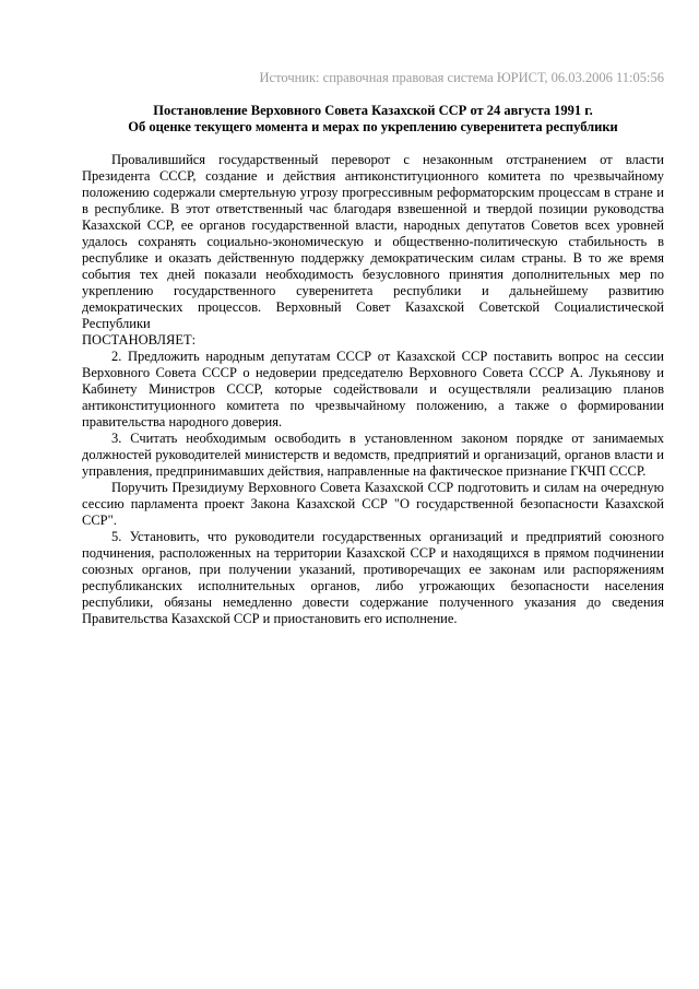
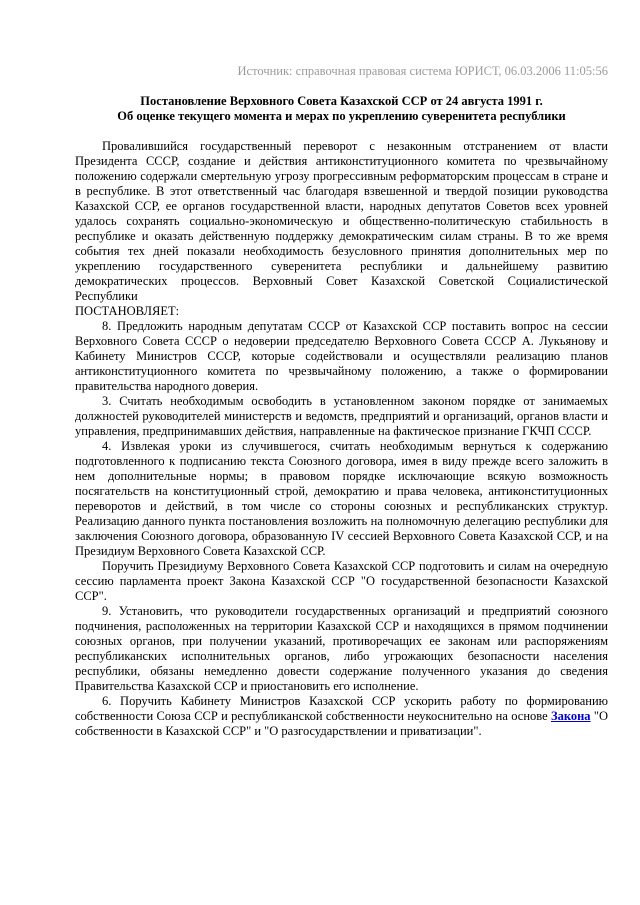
  Источник: справочная правовая система ЮРИСТ, 06.03.2006 11:05:56
  Постановление Верховного Совета Казахской ССР от 24 августа 1991 г.
  Об оценке текущего момента и мерах по укреплению суверенитета республики
  Провалившийся государственный переворот с незаконным отстранением от власти Президента СССР, создание и действия антиконституционного комитета по чрезвычайному положению содержали смертельную угрозу прогрессивным реформаторским процессам в стране и в республике. В этот ответственный час благодаря взвешенной и твердой позиции руководства Казахской ССР, ее органов государственной власти, народных депутатов Советов всех уровней удалось сохранять социально-экономическую и общественно-политическую стабильность в республике и оказать действенную поддержку демократическим силам страны. В то же время события тех дней показали необходимость безусловного принятия дополнительных мер по укреплению государственного суверенитета республики и дальнейшему развитию демократических процессов. Верховный Совет Казахской Советской Социалистической Республики
  ПОСТАНОВЛЯЕТ:
- 2. Предложить народным депутатам СССР от Казахской ССР поставить вопрос на сессии Верховного Совета СССР о недоверии председателю Верховного Совета СССР А. Лукьянову и Кабинету Министров СССР, которые содействовали и осуществляли реализацию планов антиконституционного комитета по чрезвычайному положению, а также о формировании правительства народного доверия.
+ 8. Предложить народным депутатам СССР от Казахской ССР поставить вопрос на сессии Верховного Совета СССР о недоверии председателю Верховного Совета СССР А. Лукьянову и Кабинету Министров СССР, которые содействовали и осуществляли реализацию планов антиконституционного комитета по чрезвычайному положению, а также о формировании правительства народного доверия.
  3. Считать необходимым освободить в установленном законом порядке от занимаемых должностей руководителей министерств и ведомств, предприятий и организаций, органов власти и управления, предпринимавших действия, направленные на фактическое признание ГКЧП СССР.
+ 4. Извлекая уроки из случившегося, считать необходимым вернуться к содержанию подготовленного к подписанию текста Союзного договора, имея в виду прежде всего заложить в нем дополнительные нормы; в правовом порядке исключающие всякую возможность посягательств на конституционный строй, демократию и права человека, антиконституционных переворотов и действий, в том числе со стороны союзных и республиканских структур. Реализацию данного пункта постановления возложить на полномочную делегацию республики для заключения Союзного договора, образованную IV сессией Верховного Совета Казахской ССР, и на Президиум Верховного Совета Казахской ССР.
  Поручить Президиуму Верховного Совета Казахской ССР подготовить и силам на очередную сессию парламента проект Закона Казахской ССР "О государственной безопасности Казахской ССР".
- 5. Установить, что руководители государственных организаций и предприятий союзного подчинения, расположенных на территории Казахской ССР и находящихся в прямом подчинении союзных органов, при получении указаний, противоречащих ее законам или распоряжениям республиканских исполнительных органов, либо угрожающих безопасности населения республики, обязаны немедленно довести содержание полученного указания до сведения Правительства Казахской ССР и приостановить его исполнение.
+ 9. Установить, что руководители государственных организаций и предприятий союзного подчинения, расположенных на территории Казахской ССР и находящихся в прямом подчинении союзных органов, при получении указаний, противоречащих ее законам или распоряжениям республиканских исполнительных органов, либо угрожающих безопасности населения республики, обязаны немедленно довести содержание полученного указания до сведения Правительства Казахской ССР и приостановить его исполнение.
+ 6. Поручить Кабинету Министров Казахской ССР ускорить работу по формированию собственности Союза ССР и республиканской собственности неукоснительно на основе Закона "О собственности в Казахской ССР" и "О разгосударствлении и приватизации".
